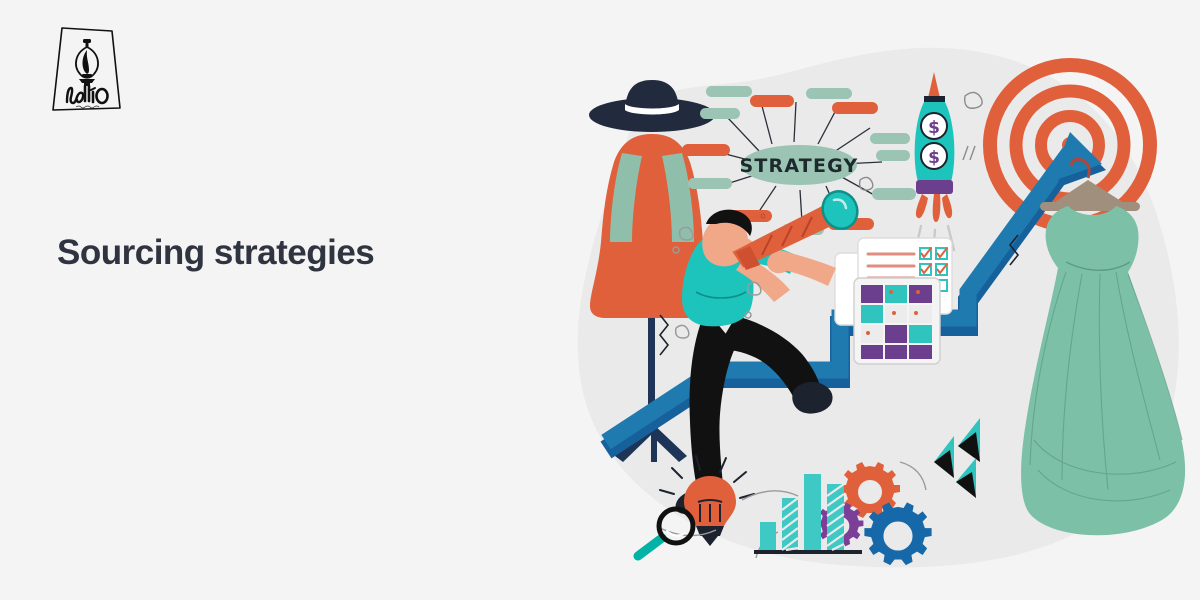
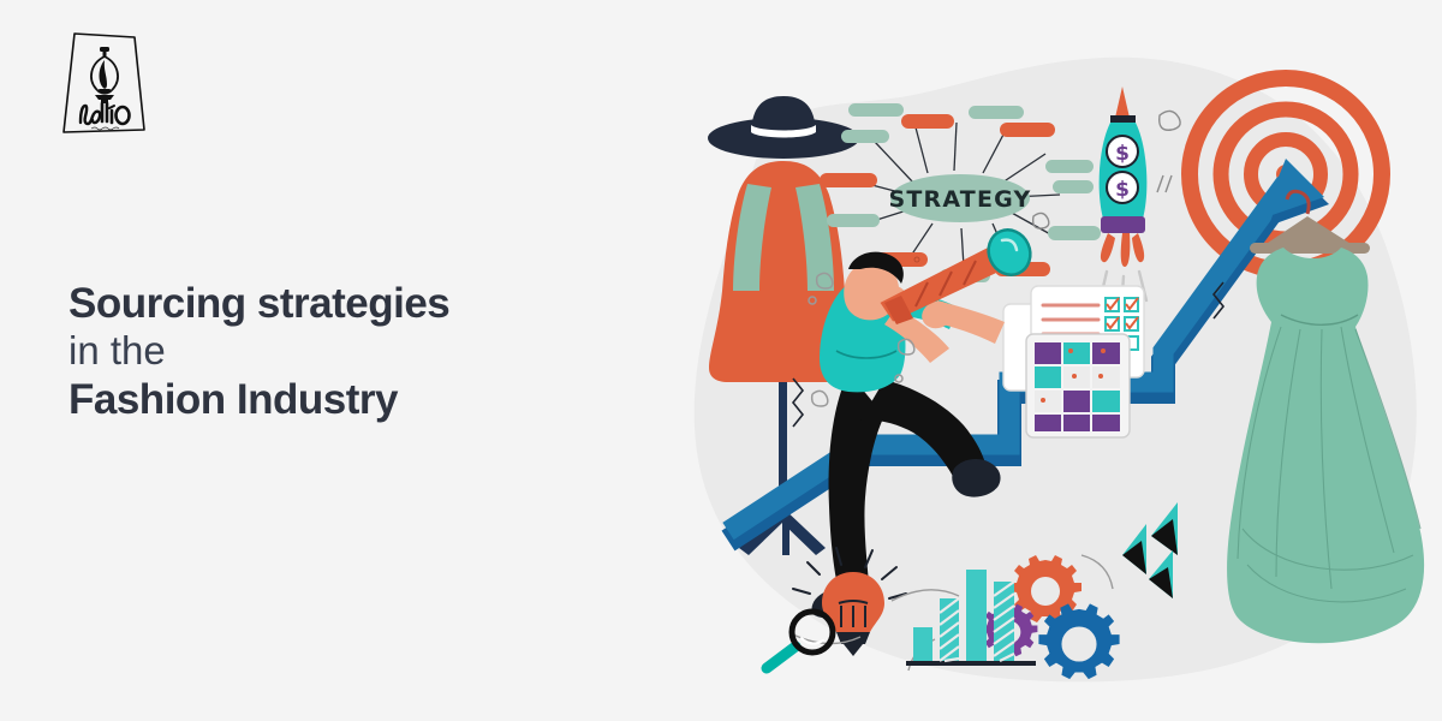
  Sourcing strategies
+ in the
+ Fashion Industry
  STRATEGY
  $
  $
